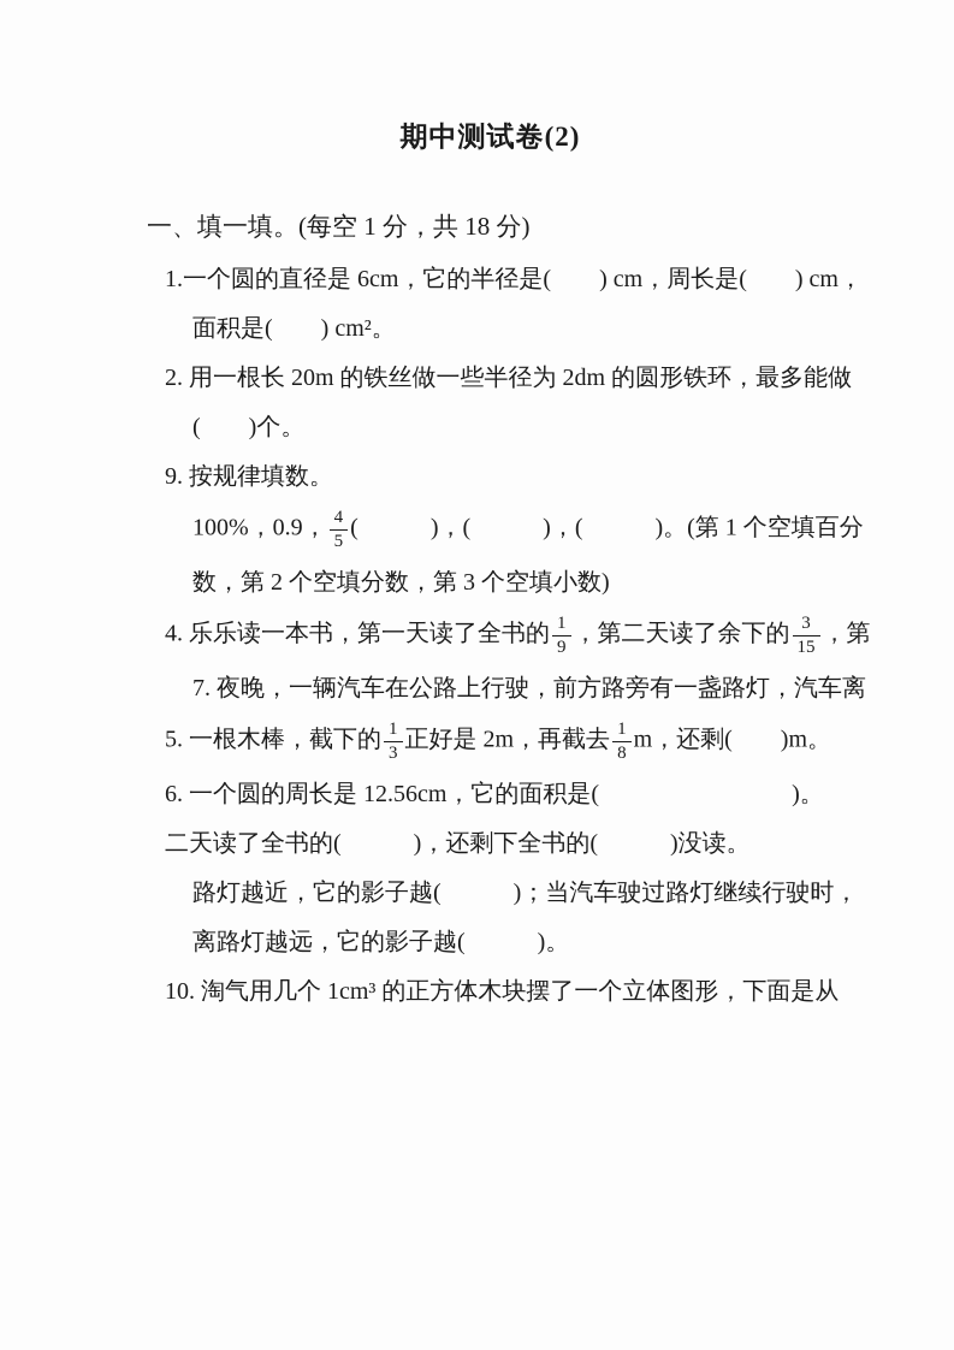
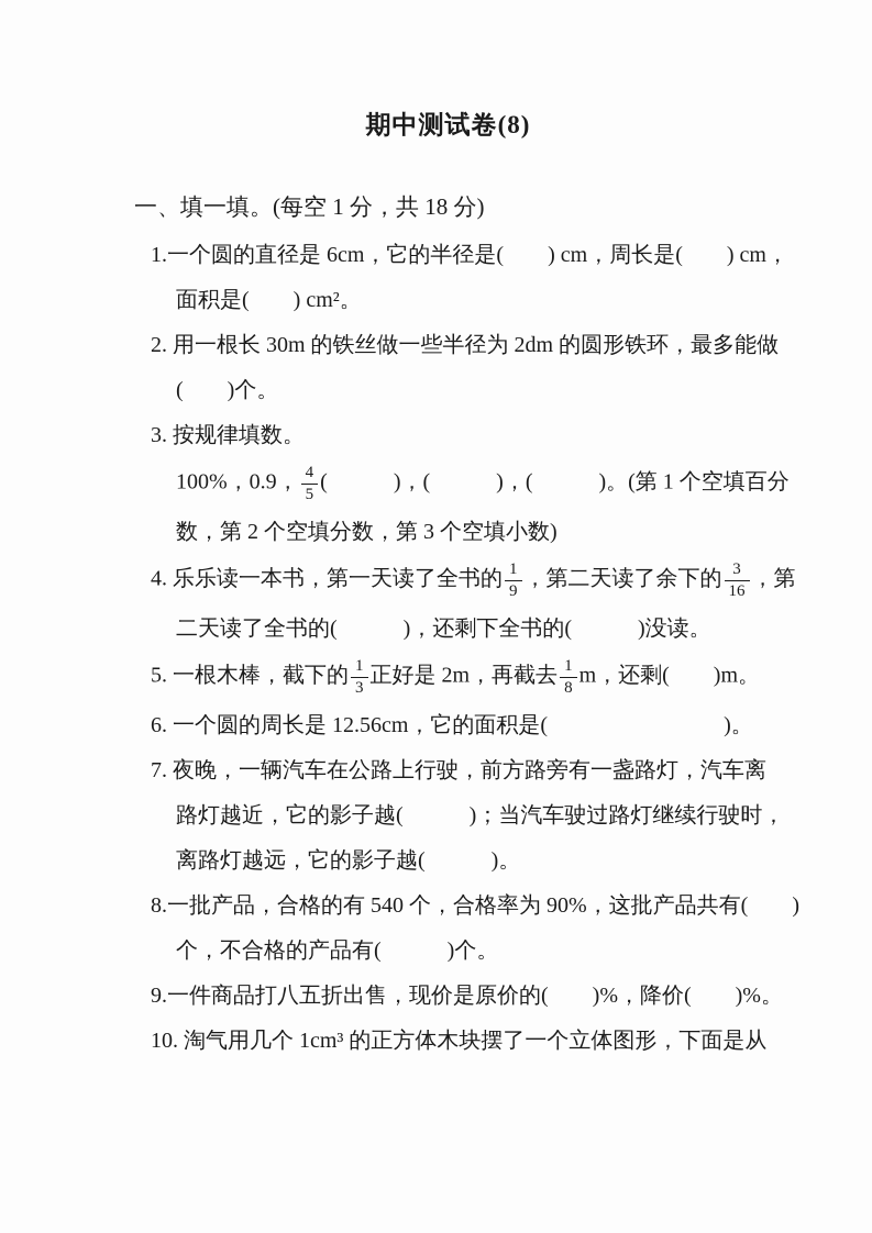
- 期中测试卷(2)
+ 期中测试卷(8)
  一、填一填。(每空 1 分，共 18 分)
  1.一个圆的直径是 6cm，它的半径是( ) cm，周长是( ) cm，
  面积是( ) cm²。
- 2. 用一根长 20m 的铁丝做一些半径为 2dm 的圆形铁环，最多能做
+ 2. 用一根长 30m 的铁丝做一些半径为 2dm 的圆形铁环，最多能做
  ( )个。
- 9. 按规律填数。
+ 3. 按规律填数。
  100%，0.9，
  4
  5
  ( )，( )，( )。(第 1 个空填百分
  数，第 2 个空填分数，第 3 个空填小数)
  4. 乐乐读一本书，第一天读了全书的
  1
  9
  ，第二天读了余下的
  3
- 15
+ 16
  ，第
- 7. 夜晚，一辆汽车在公路上行驶，前方路旁有一盏路灯，汽车离
+ 二天读了全书的( )，还剩下全书的( )没读。
  5. 一根木棒，截下的
  1
  3
  正好是 2m，再截去
  1
  8
  m，还剩( )m。
  6. 一个圆的周长是 12.56cm，它的面积是( )。
- 二天读了全书的( )，还剩下全书的( )没读。
+ 7. 夜晚，一辆汽车在公路上行驶，前方路旁有一盏路灯，汽车离
  路灯越近，它的影子越( )；当汽车驶过路灯继续行驶时，
  离路灯越远，它的影子越( )。
+ 8.一批产品，合格的有 540 个，合格率为 90%，这批产品共有( )
+ 个，不合格的产品有( )个。
+ 9.一件商品打八五折出售，现价是原价的( )%，降价( )%。
  10. 淘气用几个 1cm³ 的正方体木块摆了一个立体图形，下面是从
